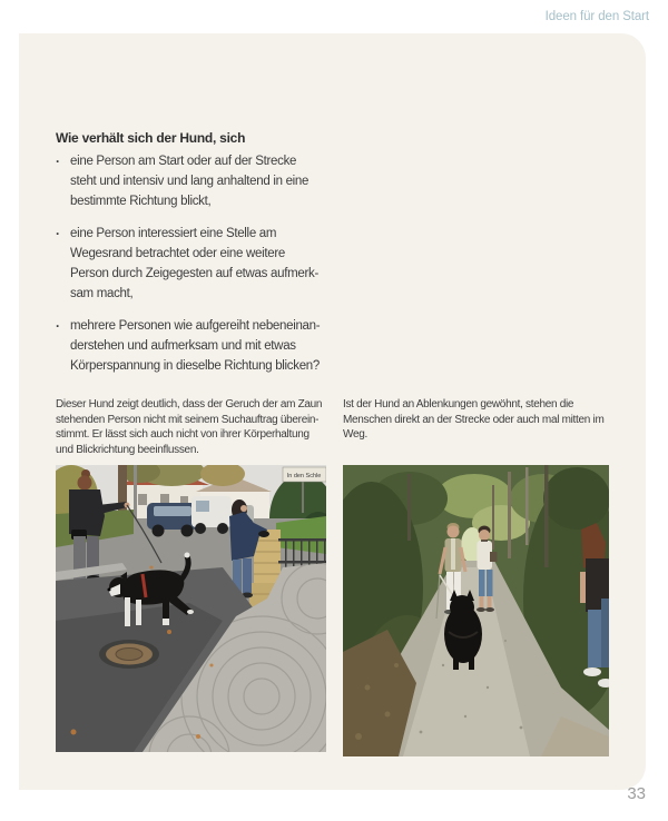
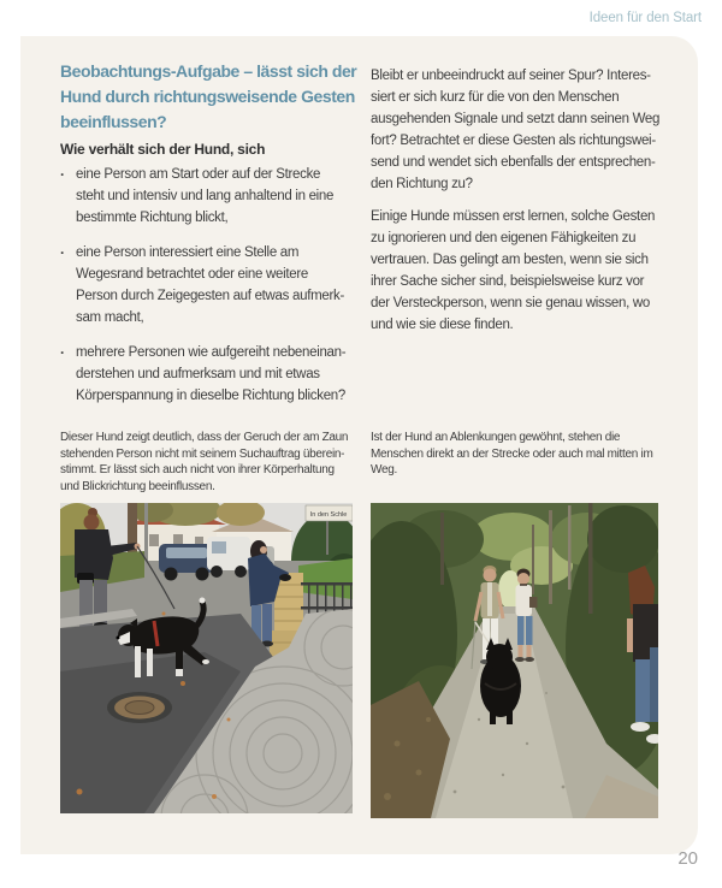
  Ideen für den Start
+ Beobachtungs-Aufgabe – lässt sich der
+ Hund durch richtungsweisende Gesten
+ beeinflussen?
  Wie verhält sich der Hund, sich
  ·
  eine Person am Start oder auf der Strecke
  steht und intensiv und lang anhaltend in eine
  bestimmte Richtung blickt,
  ·
  eine Person interessiert eine Stelle am
  Wegesrand betrachtet oder eine weitere
  Person durch Zeigegesten auf etwas aufmerk-
  sam macht,
  ·
  mehrere Personen wie aufgereiht nebeneinan-
  derstehen und aufmerksam und mit etwas
  Körperspannung in dieselbe Richtung blicken?
+ Bleibt er unbeeindruckt auf seiner Spur? Interes-
+ siert er sich kurz für die von den Menschen
+ ausgehenden Signale und setzt dann seinen Weg
+ fort? Betrachtet er diese Gesten als richtungswei-
+ send und wendet sich ebenfalls der entsprechen-
+ den Richtung zu?
+ Einige Hunde müssen erst lernen, solche Gesten
+ zu ignorieren und den eigenen Fähigkeiten zu
+ vertrauen. Das gelingt am besten, wenn sie sich
+ ihrer Sache sicher sind, beispielsweise kurz vor
+ der Versteckperson, wenn sie genau wissen, wo
+ und wie sie diese finden.
  Dieser Hund zeigt deutlich, dass der Geruch der am Zaun
  stehenden Person nicht mit seinem Suchauftrag überein-
  stimmt. Er lässt sich auch nicht von ihrer Körperhaltung
  und Blickrichtung beeinflussen.
  Ist der Hund an Ablenkungen gewöhnt, stehen die
  Menschen direkt an der Strecke oder auch mal mitten im
  Weg.
- 33
+ 20
